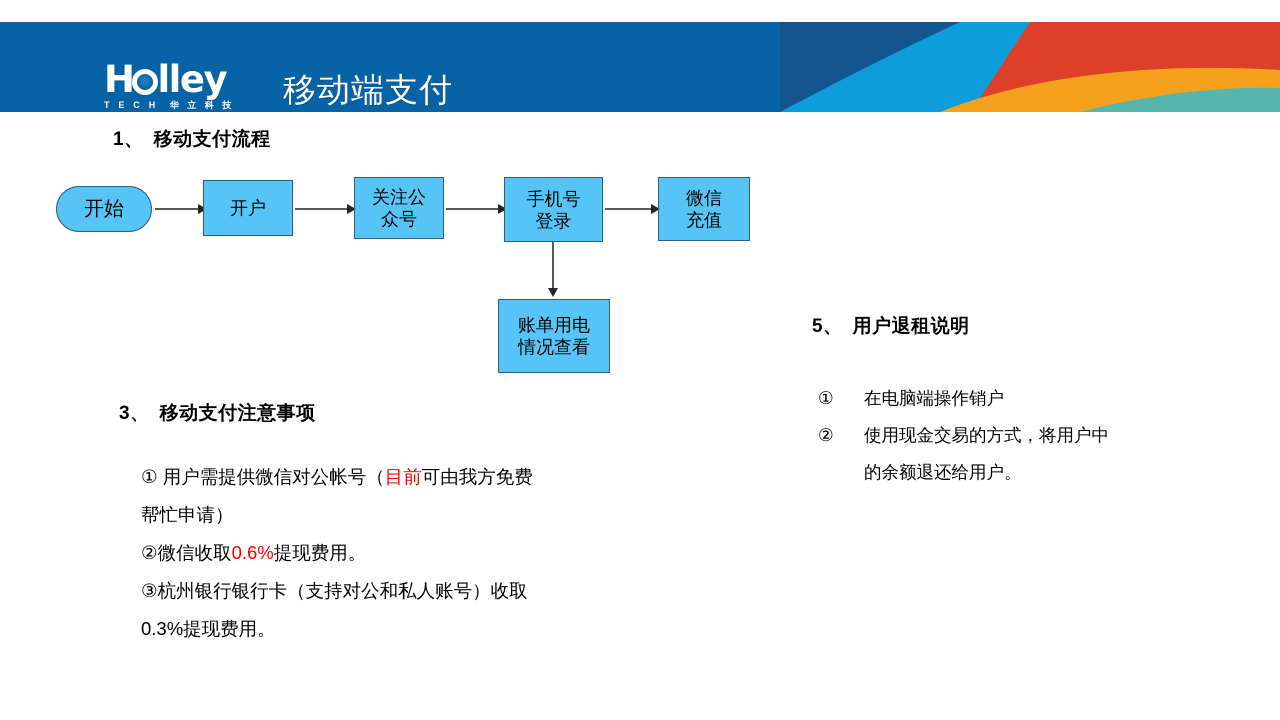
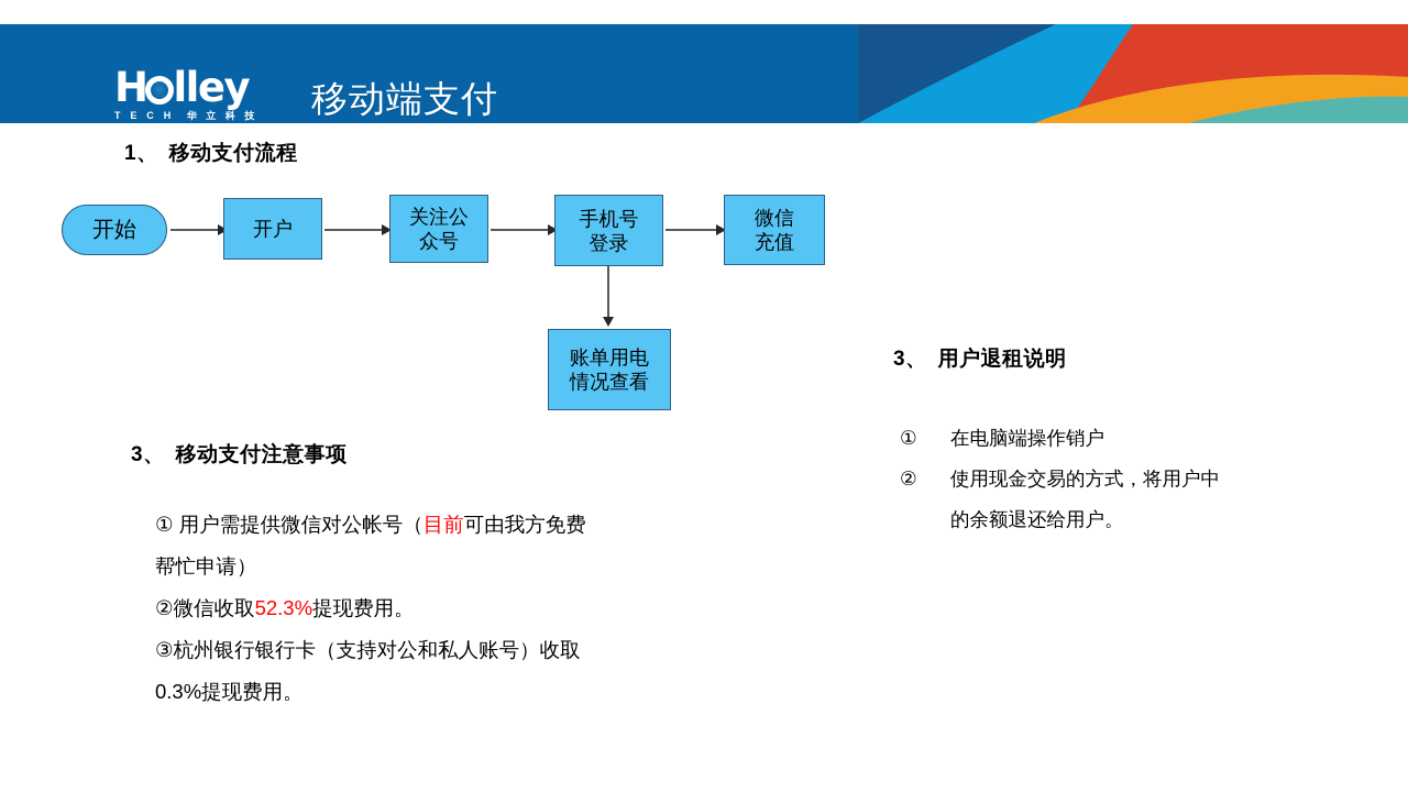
  H lley
  T E C H 华 立 科 技
  移动端支付
  1、 移动支付流程
  开始
  开户
  关注公
  众号
  手机号
  登录
  微信
  充值
  账单用电
  情况查看
  3、 移动支付注意事项
  ① 用户需提供微信对公帐号（目前可由我方免费
  帮忙申请）
- ②微信收取0.6%提现费用。
+ ②微信收取52.3%提现费用。
  ③杭州银行银行卡（支持对公和私人账号）收取
  0.3%提现费用。
- 5、 用户退租说明
+ 3、 用户退租说明
  ①
  在电脑端操作销户
  ②
  使用现金交易的方式，将用户中
  的余额退还给用户。
